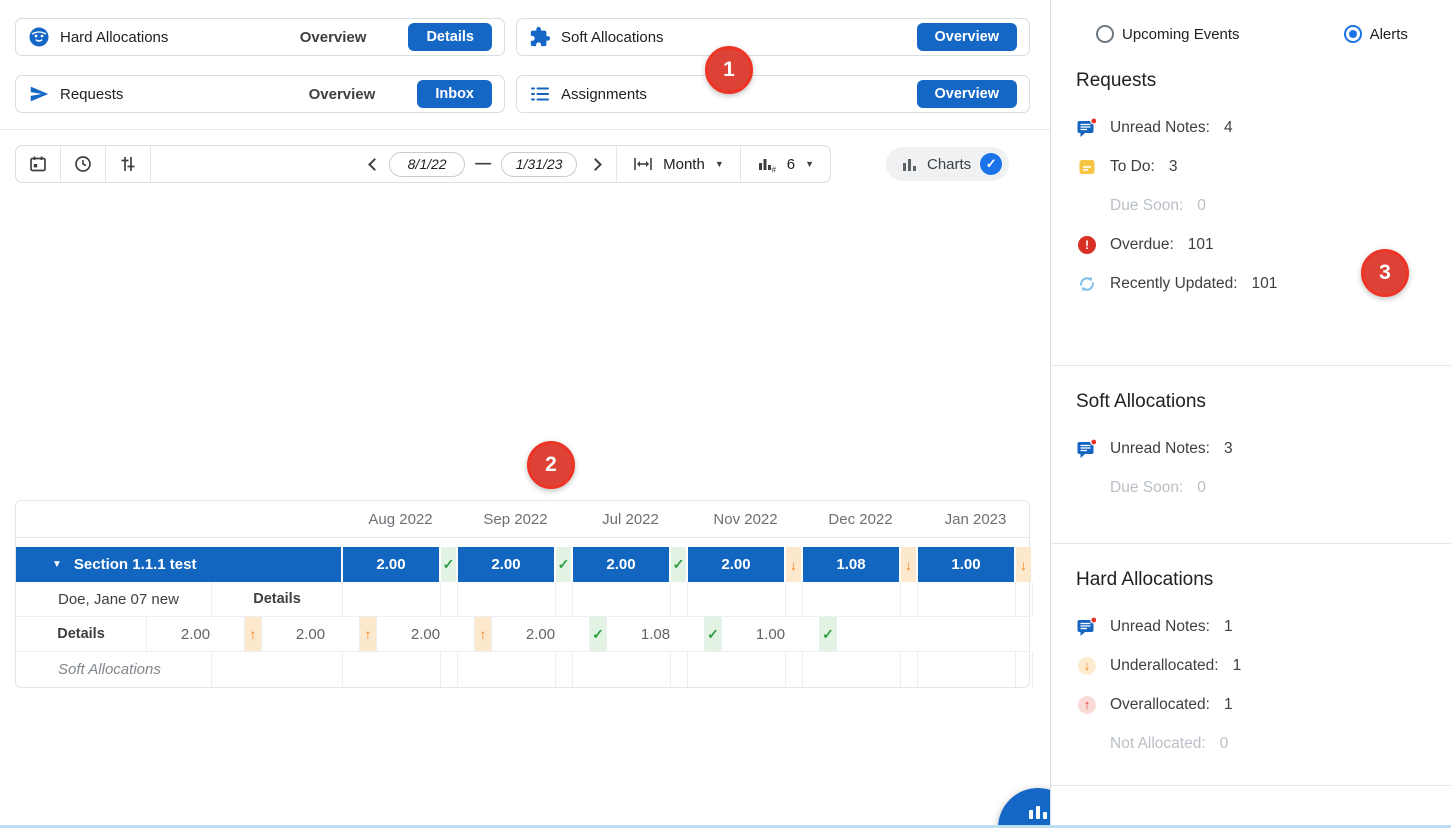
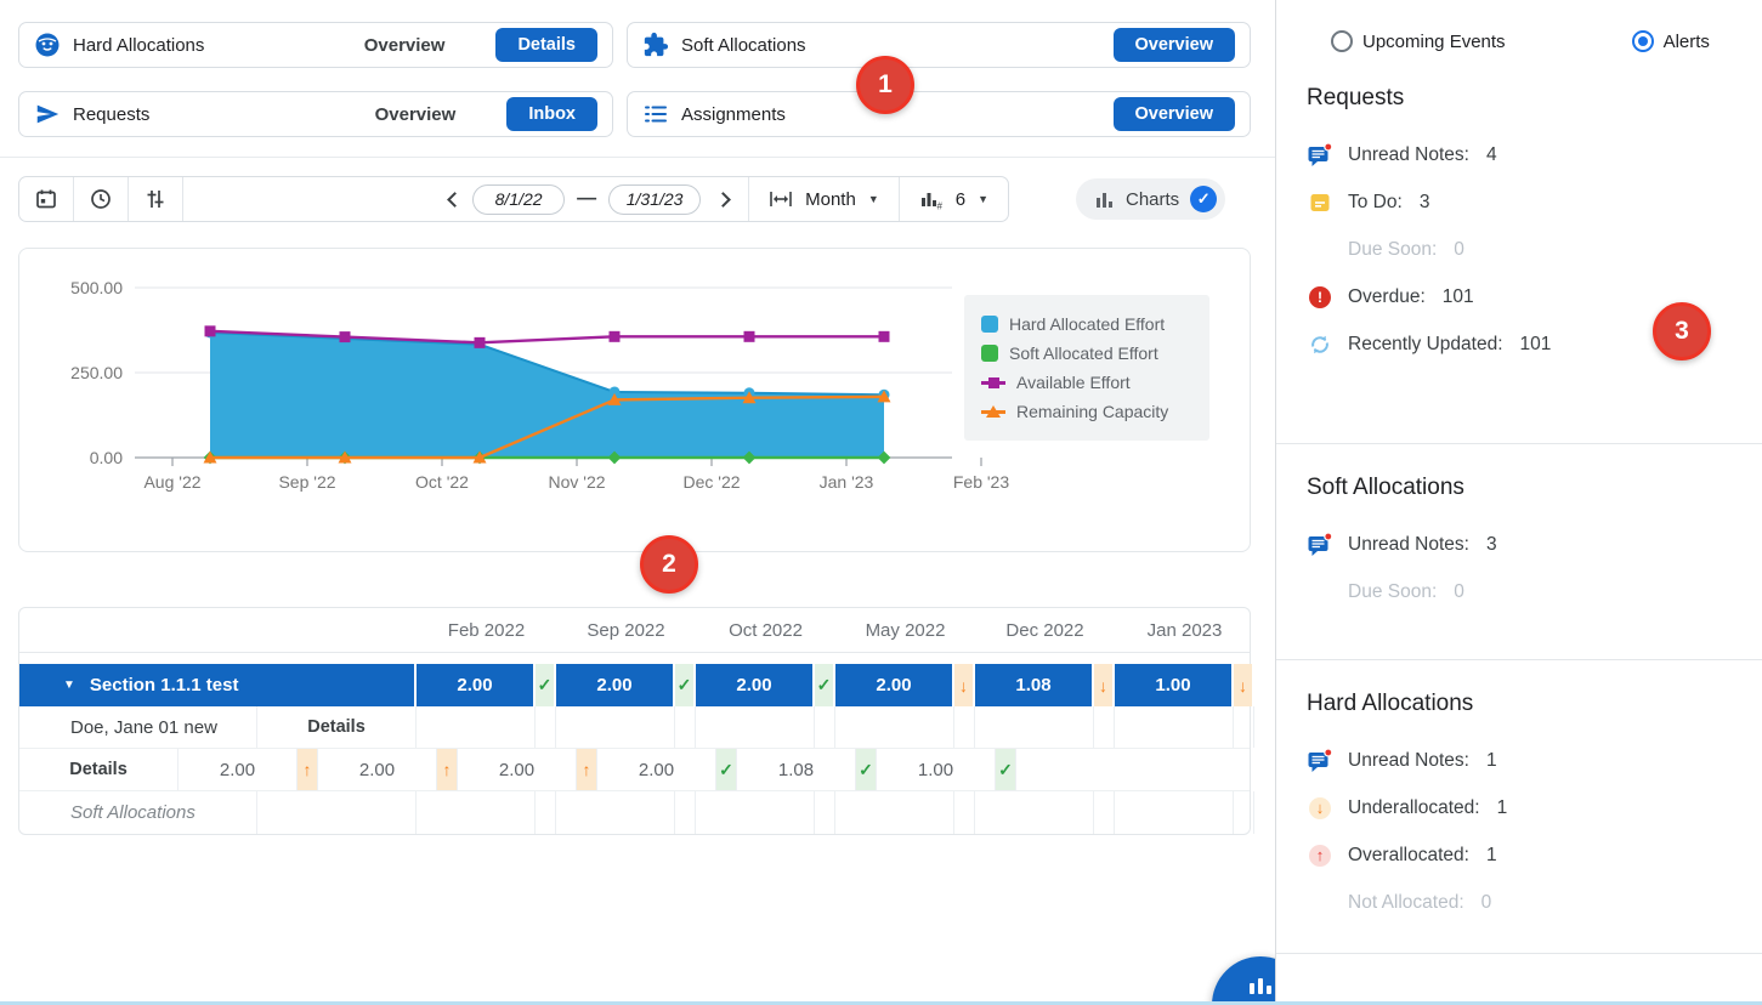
  Hard Allocations
  Overview
  Details
  Soft Allocations
  Overview
  Requests
  Overview
  Inbox
  Assignments
  Overview
  8/1/22
  —
  1/31/23
  Month
  ▼
  #
  6
  ▼
  Charts
  ✓
+ 500.00
+ 250.00
+ 0.00
+ Aug '22
+ Sep '22
+ Oct '22
+ Nov '22
+ Dec '22
+ Jan '23
+ Feb '23
+ Hard Allocated Effort
+ Soft Allocated Effort
+ Available Effort
+ Remaining Capacity
- Aug 2022
+ Feb 2022
  Sep 2022
- Jul 2022
+ Oct 2022
- Nov 2022
+ May 2022
  Dec 2022
  Jan 2023
  ▼
  Section 1.1.1 test
  2.00
  ✓
  2.00
  ✓
  2.00
  ✓
  2.00
  ↓
  1.08
  ↓
  1.00
  ↓
- Doe, Jane 07 new
+ Doe, Jane 01 new
  Details
  Details
  2.00
  ↑
  2.00
  ↑
  2.00
  ↑
  2.00
  ✓
  1.08
  ✓
  1.00
  ✓
  Soft Allocations
  Upcoming Events
  Alerts
  Requests
  Unread Notes:
  4
  To Do:
  3
  Due Soon:
  0
  !
  Overdue:
  101
  Recently Updated:
  101
  Soft Allocations
  Unread Notes:
  3
  Due Soon:
  0
  Hard Allocations
  Unread Notes:
  1
  ↓
  Underallocated:
  1
  ↑
  Overallocated:
  1
  Not Allocated:
  0
  1
  2
  3
